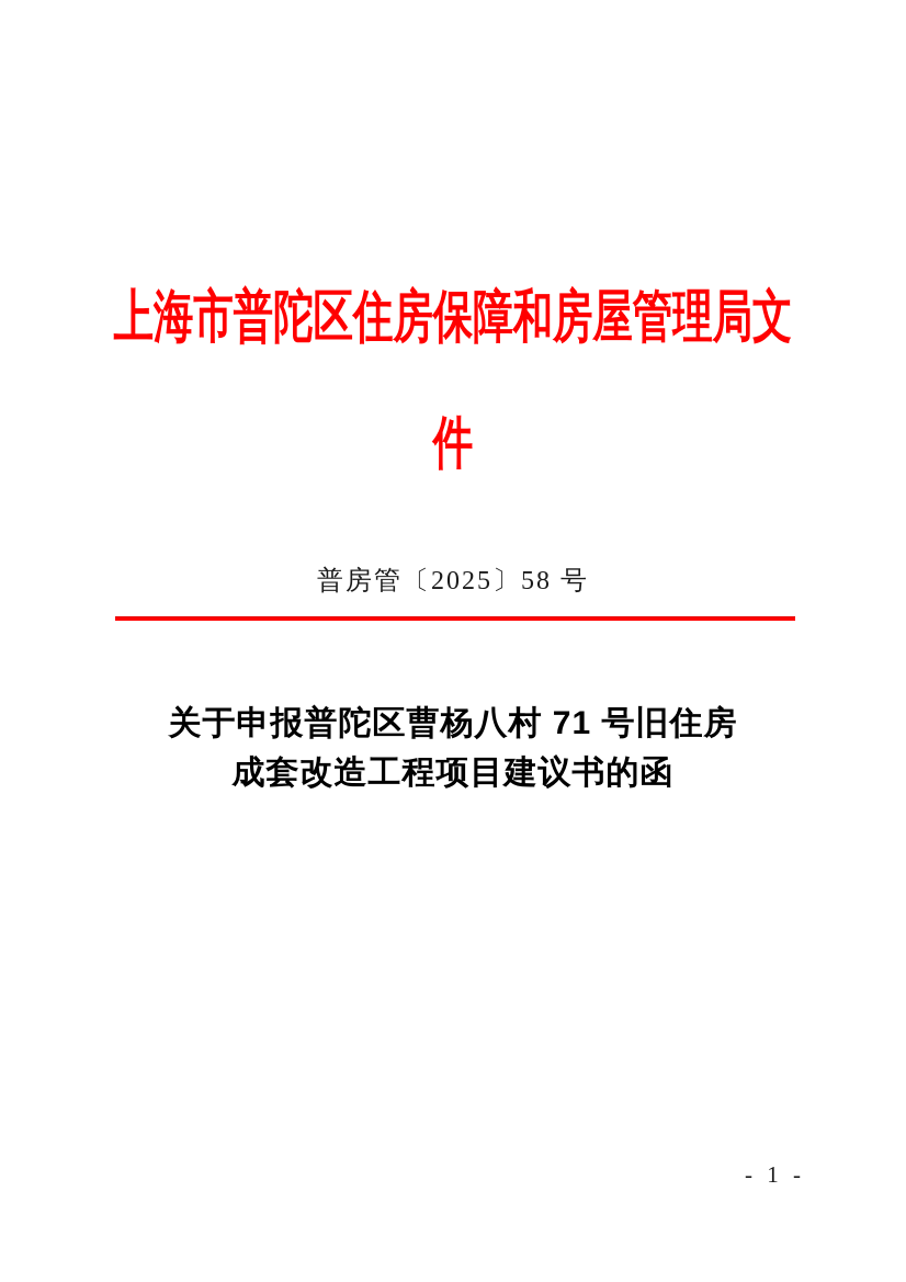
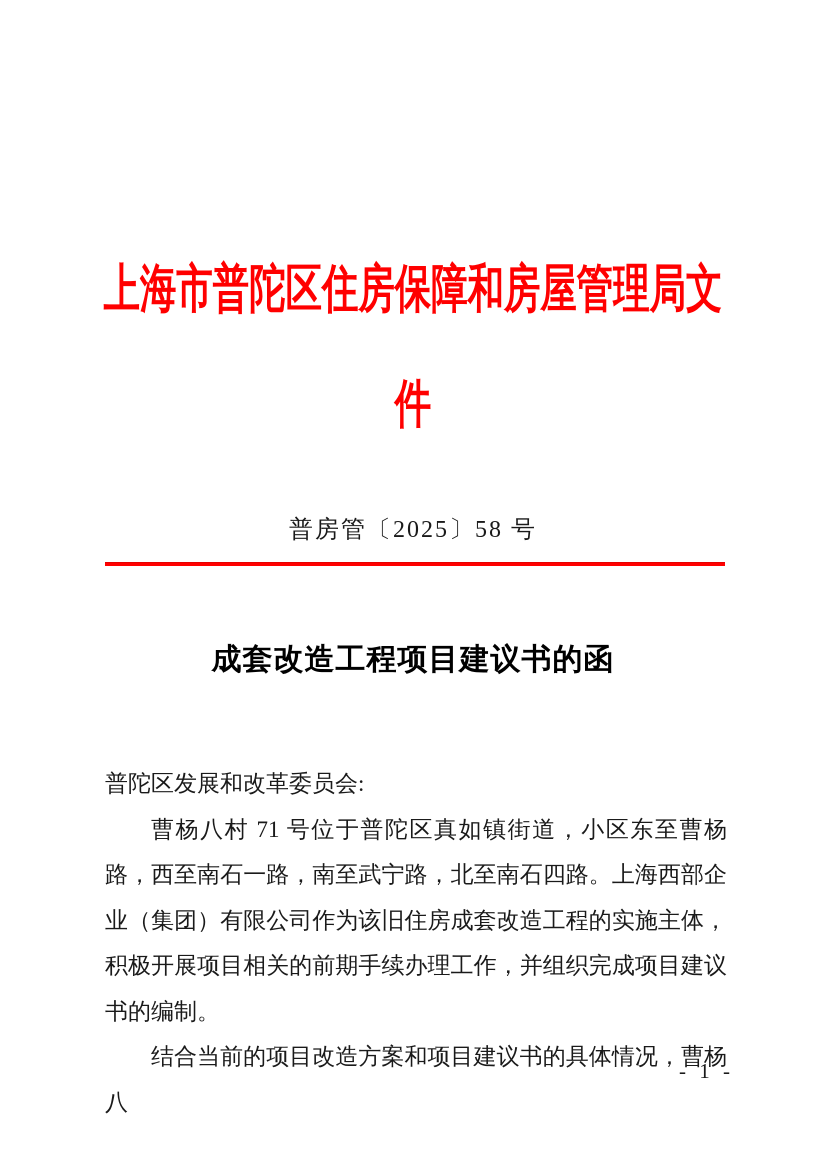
  上海市普陀区住房保障和房屋管理局文
  件
  普房管〔2025〕58 号
- 关于申报普陀区曹杨八村 71 号旧住房
  成套改造工程项目建议书的函
+ 普陀区发展和改革委员会:
+ 曹杨八村 71 号位于普陀区真如镇街道，小区东至曹杨路，西至南石一路，南至武宁路，北至南石四路。上海西部企业（集团）有限公司作为该旧住房成套改造工程的实施主体，积极开展项目相关的前期手续办理工作，并组织完成项目建议书的编制。
+ 结合当前的项目改造方案和项目建议书的具体情况，曹杨八
  - 1 -
